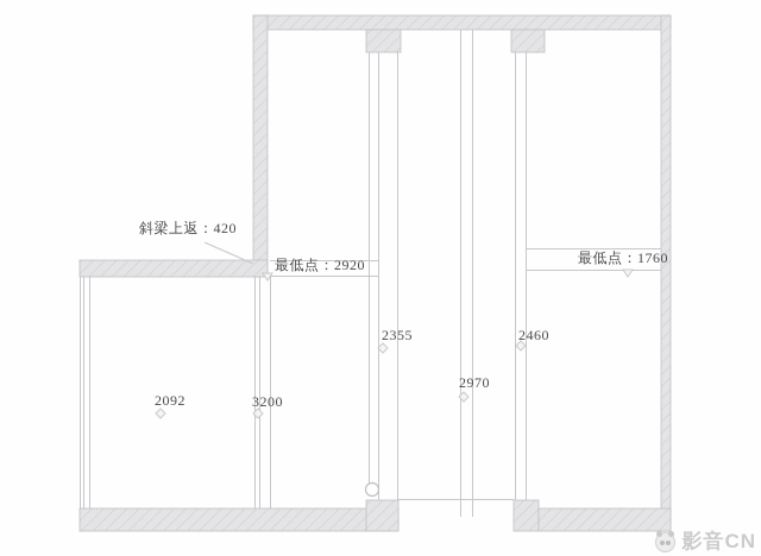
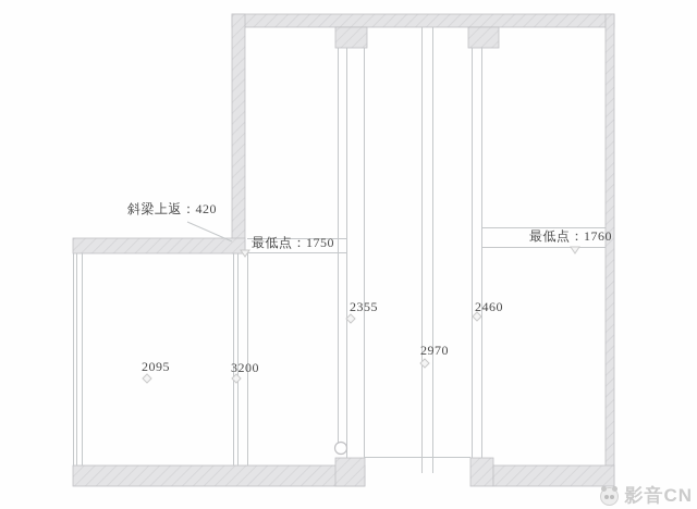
  斜梁上返：420
- 最低点：2920
+ 最低点：1750
  最低点：1760
  2355
  2460
  2970
- 2092
+ 2095
  3200
  影音CN
